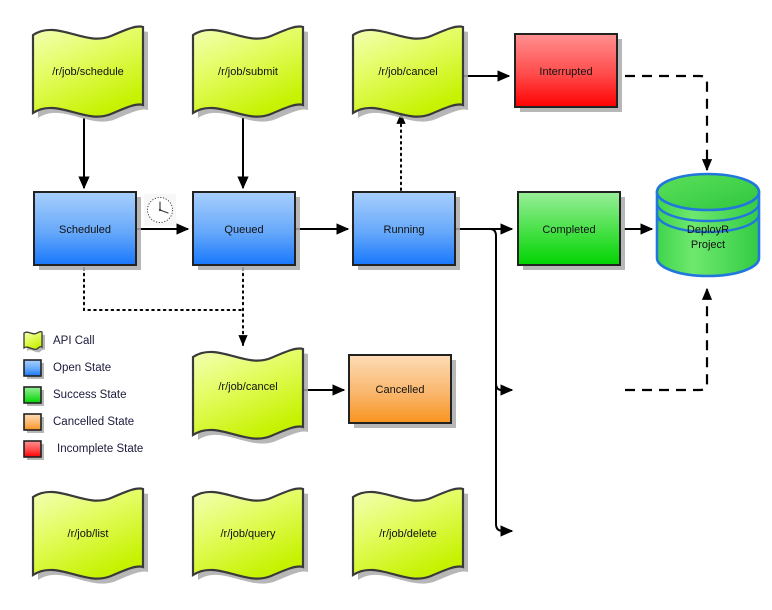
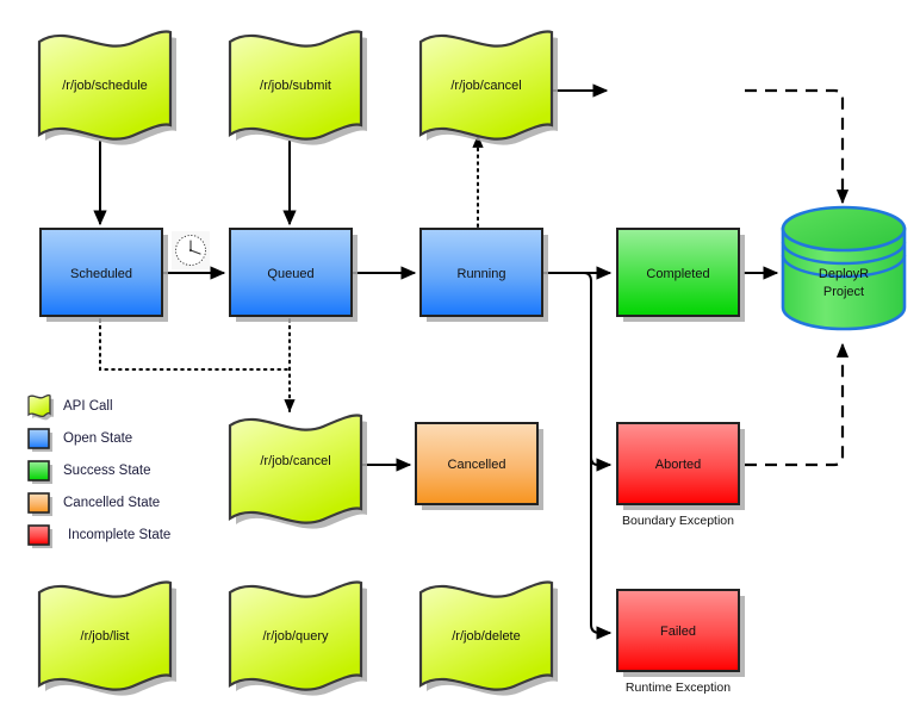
  /r/job/schedule
  /r/job/submit
  /r/job/cancel
  /r/job/cancel
  /r/job/list
  /r/job/query
  /r/job/delete
  Scheduled
  Queued
  Running
  Completed
- Interrupted
  Cancelled
+ Aborted
+ Boundary Exception
+ Failed
+ Runtime Exception
  DeployR
  Project
  API Call
  Open State
  Success State
  Cancelled State
  Incomplete State
